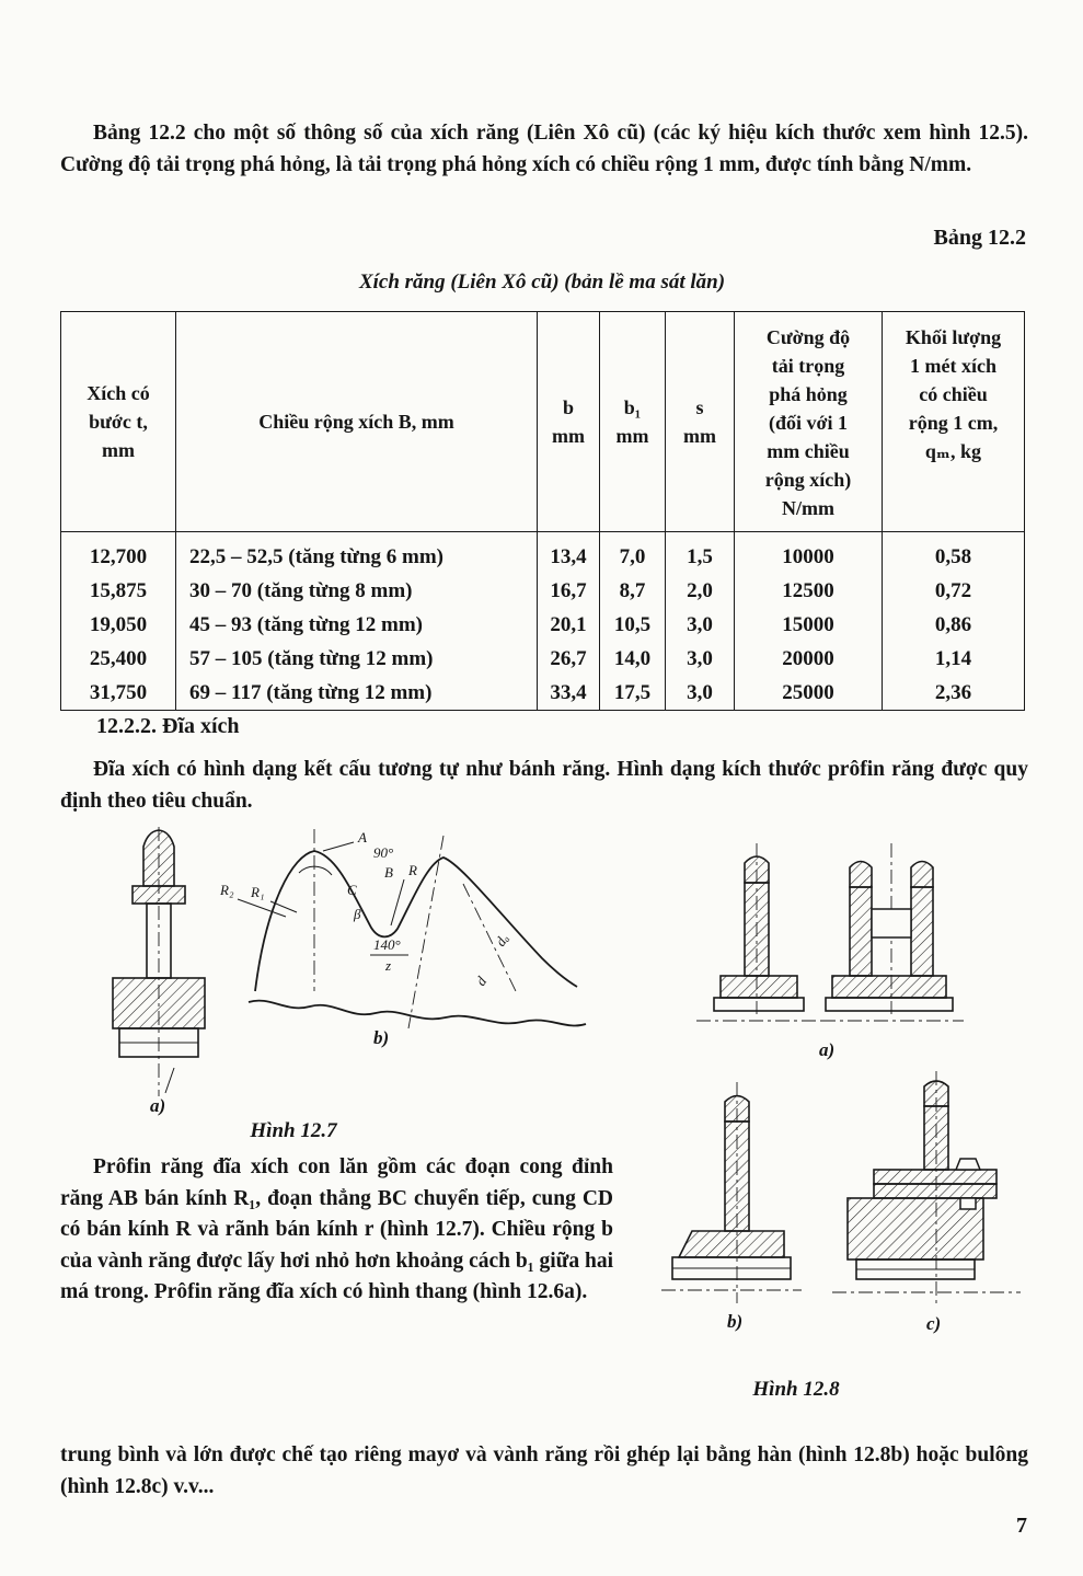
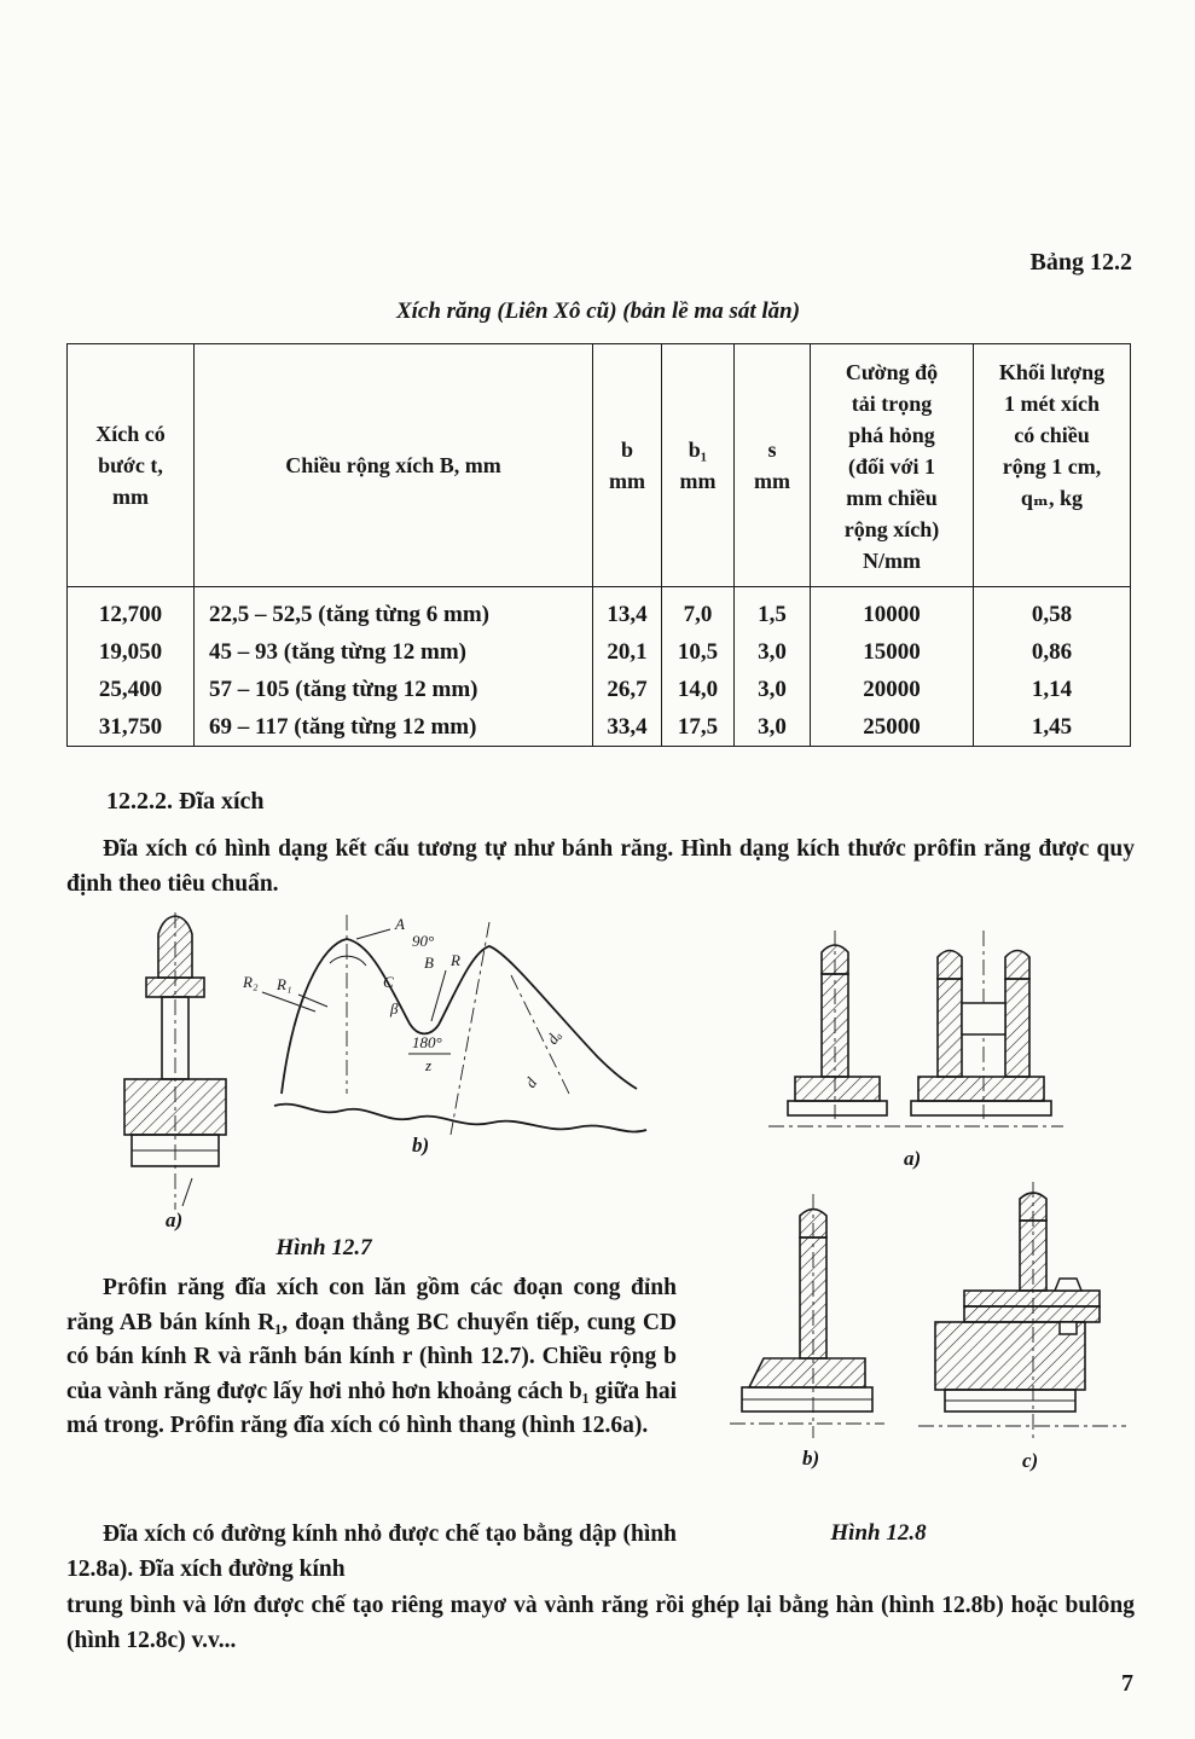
- Bảng 12.2 cho một số thông số của xích răng (Liên Xô cũ) (các ký hiệu kích thước xem hình 12.5). Cường độ tải trọng phá hỏng, là tải trọng phá hỏng xích có chiều rộng 1 mm, được tính bằng N/mm.
  Bảng 12.2
  Xích răng (Liên Xô cũ) (bản lề ma sát lăn)
  Xích có bước t, mm	Chiều rộng xích B, mm	b mm	b₁ mm	s mm	Cường độ tải trọng phá hỏng (đối với 1 mm chiều rộng xích) N/mm	Khối lượng 1 mét xích có chiều rộng 1 cm, qₘ, kg
  12,700	22,5 – 52,5 (tăng từng 6 mm)	13,4	7,0	1,5	10000	0,58
- 15,875	30 – 70 (tăng từng 8 mm)	16,7	8,7	2,0	12500	0,72
  19,050	45 – 93 (tăng từng 12 mm)	20,1	10,5	3,0	15000	0,86
  25,400	57 – 105 (tăng từng 12 mm)	26,7	14,0	3,0	20000	1,14
- 31,750	69 – 117 (tăng từng 12 mm)	33,4	17,5	3,0	25000	2,36
+ 31,750	69 – 117 (tăng từng 12 mm)	33,4	17,5	3,0	25000	1,45
  12.2.2. Đĩa xích
  Đĩa xích có hình dạng kết cấu tương tự như bánh răng. Hình dạng kích thước prôfin răng được quy định theo tiêu chuẩn.
  a)
  A
  90°
  B
  C
  R
  R₂
  R₁
  β
- 140°
+ 180°
  z
  b)
  Hình 12.7
  a)
  b)
  c)
  Prôfin răng đĩa xích con lăn gồm các đoạn cong đỉnh răng AB bán kính R₁, đoạn thẳng BC chuyển tiếp, cung CD có bán kính R và rãnh bán kính r (hình 12.7). Chiều rộng b của vành răng được lấy hơi nhỏ hơn khoảng cách b₁ giữa hai má trong. Prôfin răng đĩa xích có hình thang (hình 12.6a).
+ Đĩa xích có đường kính nhỏ được chế tạo bằng dập (hình 12.8a). Đĩa xích đường kính
  Hình 12.8
  trung bình và lớn được chế tạo riêng mayơ và vành răng rồi ghép lại bằng hàn (hình 12.8b) hoặc bulông (hình 12.8c) v.v...
  7
